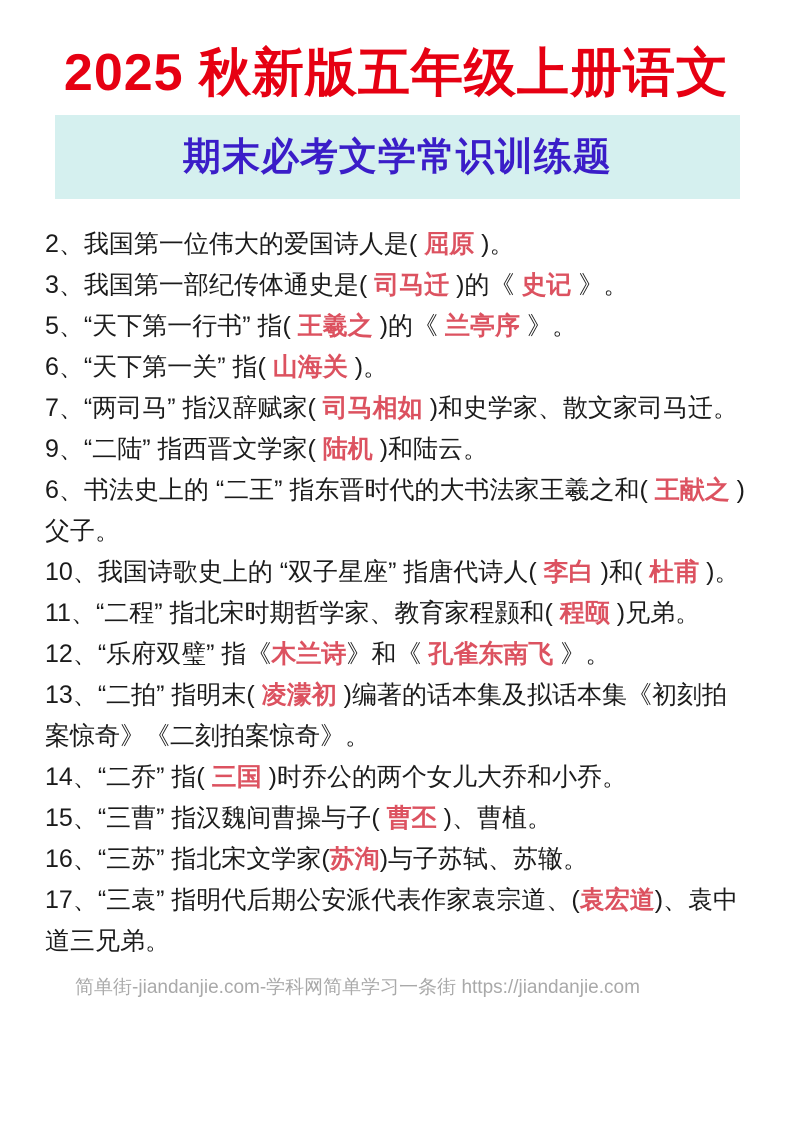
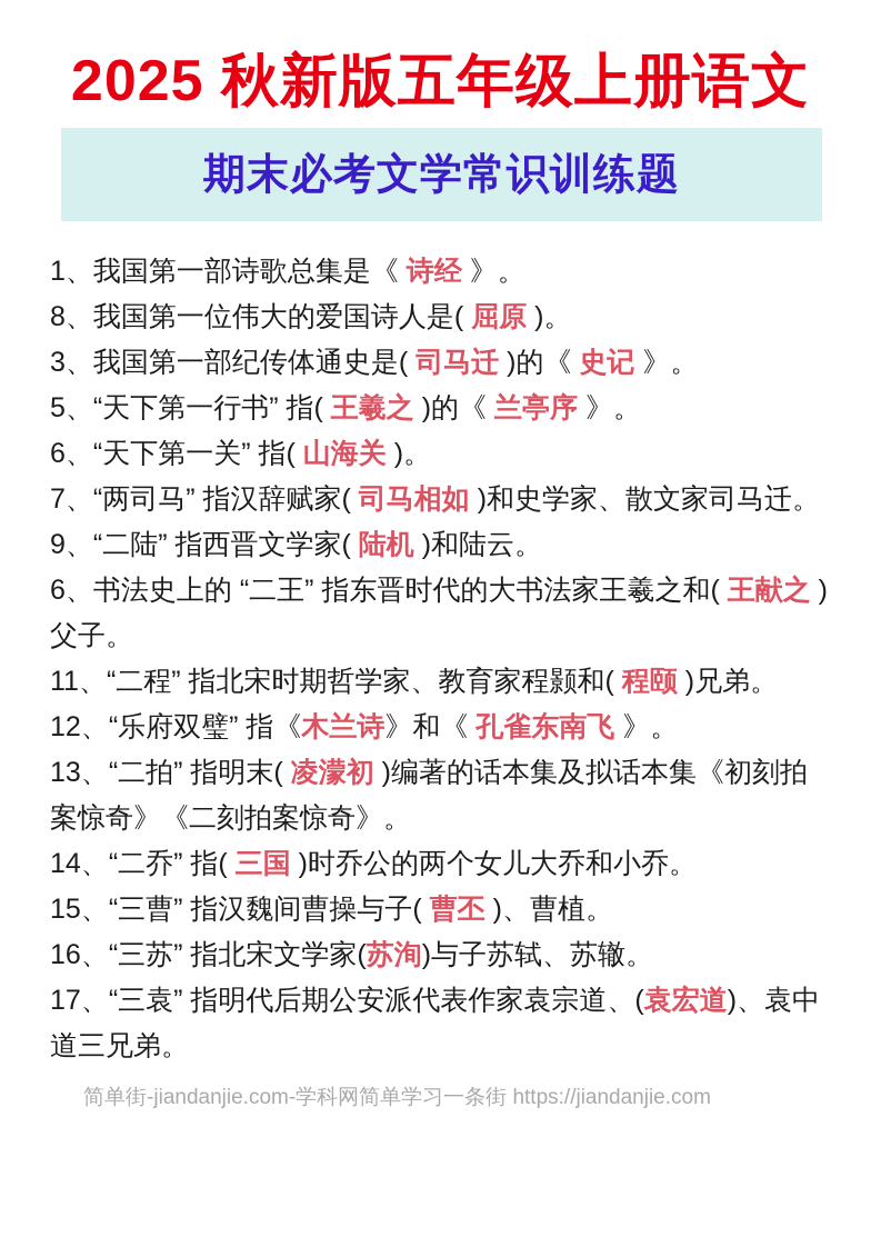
  2025 秋新版五年级上册语文
  期末必考文学常识训练题
+ 1、我国第一部诗歌总集是《 诗经 》。
- 2、我国第一位伟大的爱国诗人是( 屈原 )。
+ 8、我国第一位伟大的爱国诗人是( 屈原 )。
  3、我国第一部纪传体通史是( 司马迁 )的《 史记 》。
  5、“天下第一行书” 指( 王羲之 )的《 兰亭序 》。
  6、“天下第一关” 指( 山海关 )。
  7、“两司马” 指汉辞赋家( 司马相如 )和史学家、散文家司马迁。
  9、“二陆” 指西晋文学家( 陆机 )和陆云。
  6、书法史上的 “二王” 指东晋时代的大书法家王羲之和( 王献之 )父子。
- 10、我国诗歌史上的 “双子星座” 指唐代诗人( 李白 )和( 杜甫 )。
  11、“二程” 指北宋时期哲学家、教育家程颢和( 程颐 )兄弟。
  12、“乐府双璧” 指《木兰诗》和《 孔雀东南飞 》。
  13、“二拍” 指明末( 凌濛初 )编著的话本集及拟话本集《初刻拍案惊奇》《二刻拍案惊奇》。
  14、“二乔” 指( 三国 )时乔公的两个女儿大乔和小乔。
  15、“三曹” 指汉魏间曹操与子( 曹丕 )、曹植。
  16、“三苏” 指北宋文学家(苏洵)与子苏轼、苏辙。
  17、“三袁” 指明代后期公安派代表作家袁宗道、(袁宏道)、袁中道三兄弟。
  简单街-jiandanjie.com-学科网简单学习一条街 https://jiandanjie.com
